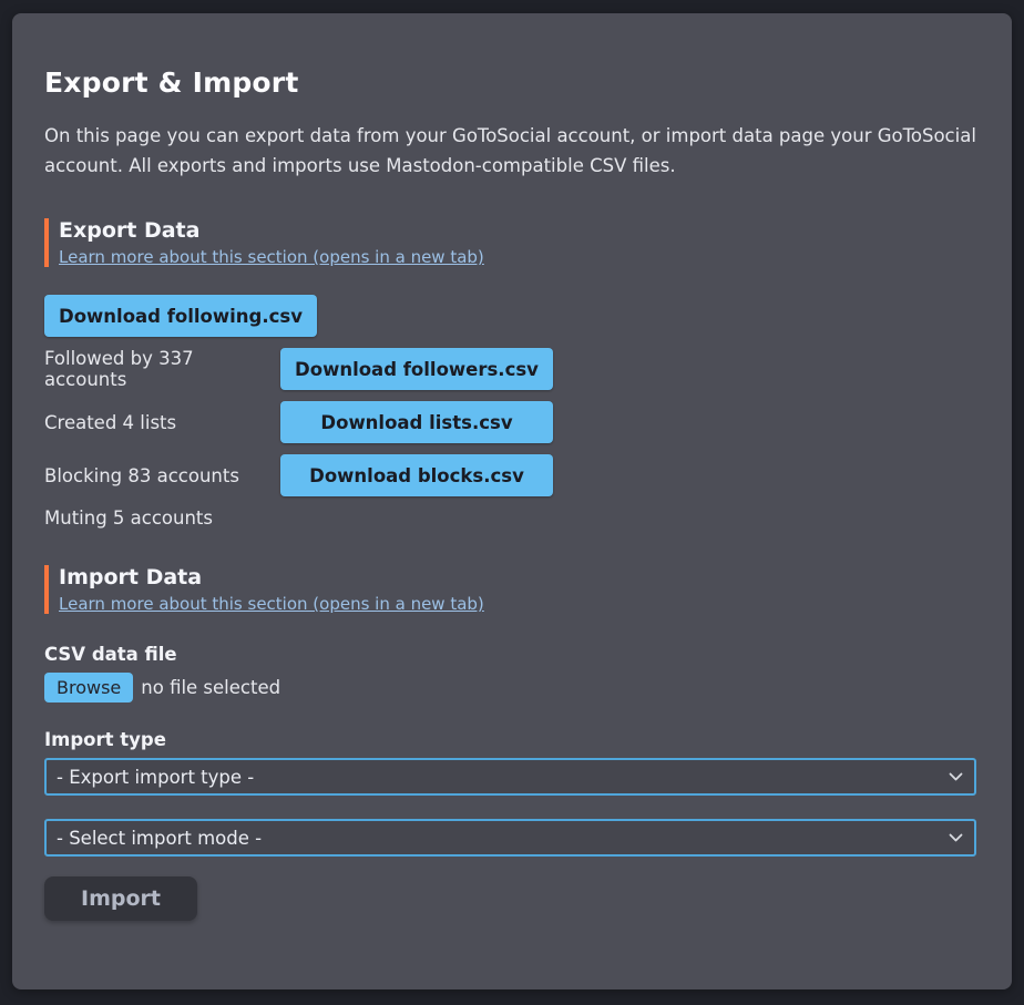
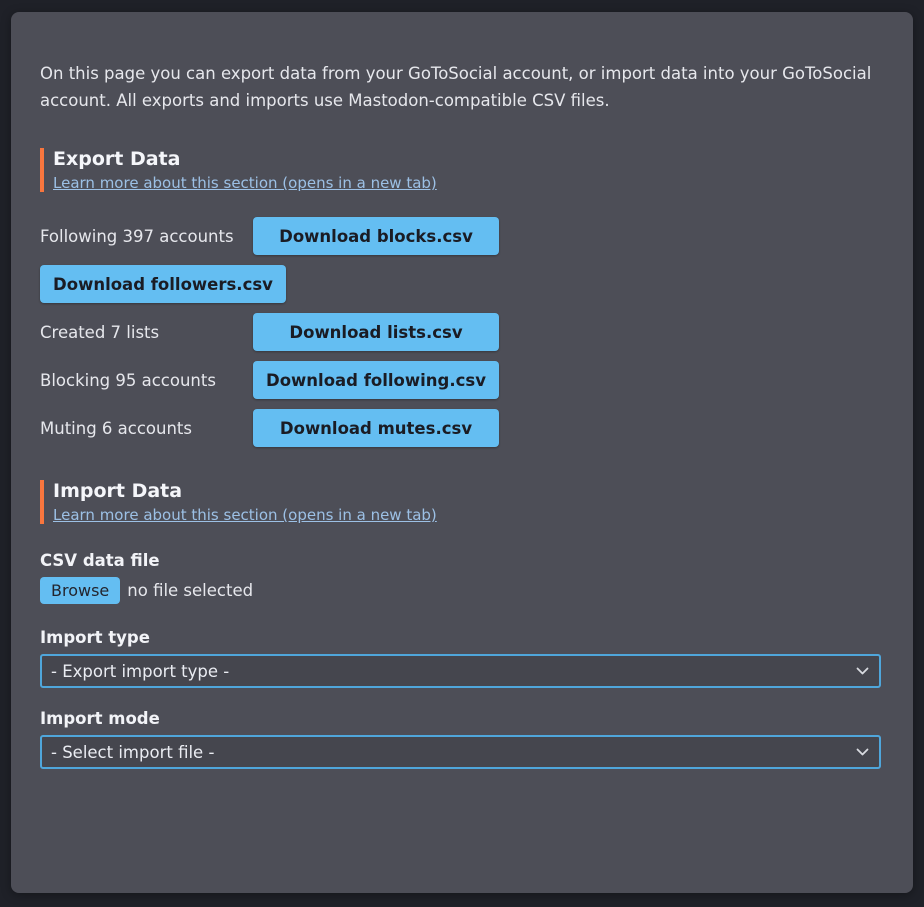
- Export & Import
- On this page you can export data from your GoToSocial account, or import data page your GoToSocial account. All exports and imports use Mastodon-compatible CSV files.
+ On this page you can export data from your GoToSocial account, or import data into your GoToSocial account. All exports and imports use Mastodon-compatible CSV files.
  Export Data
  Learn more about this section (opens in a new tab)
+ Following 397 accounts
- Download following.csv
+ Download blocks.csv
- Followed by 337 accounts
  Download followers.csv
- Created 4 lists
+ Created 7 lists
  Download lists.csv
- Blocking 83 accounts
+ Blocking 95 accounts
- Download blocks.csv
+ Download following.csv
- Muting 5 accounts
+ Muting 6 accounts
+ Download mutes.csv
  Import Data
  Learn more about this section (opens in a new tab)
  CSV data file
  Browse
  no file selected
  Import type
  - Export import type -
+ Import mode
- - Select import mode -
+ - Select import file -
- Import
